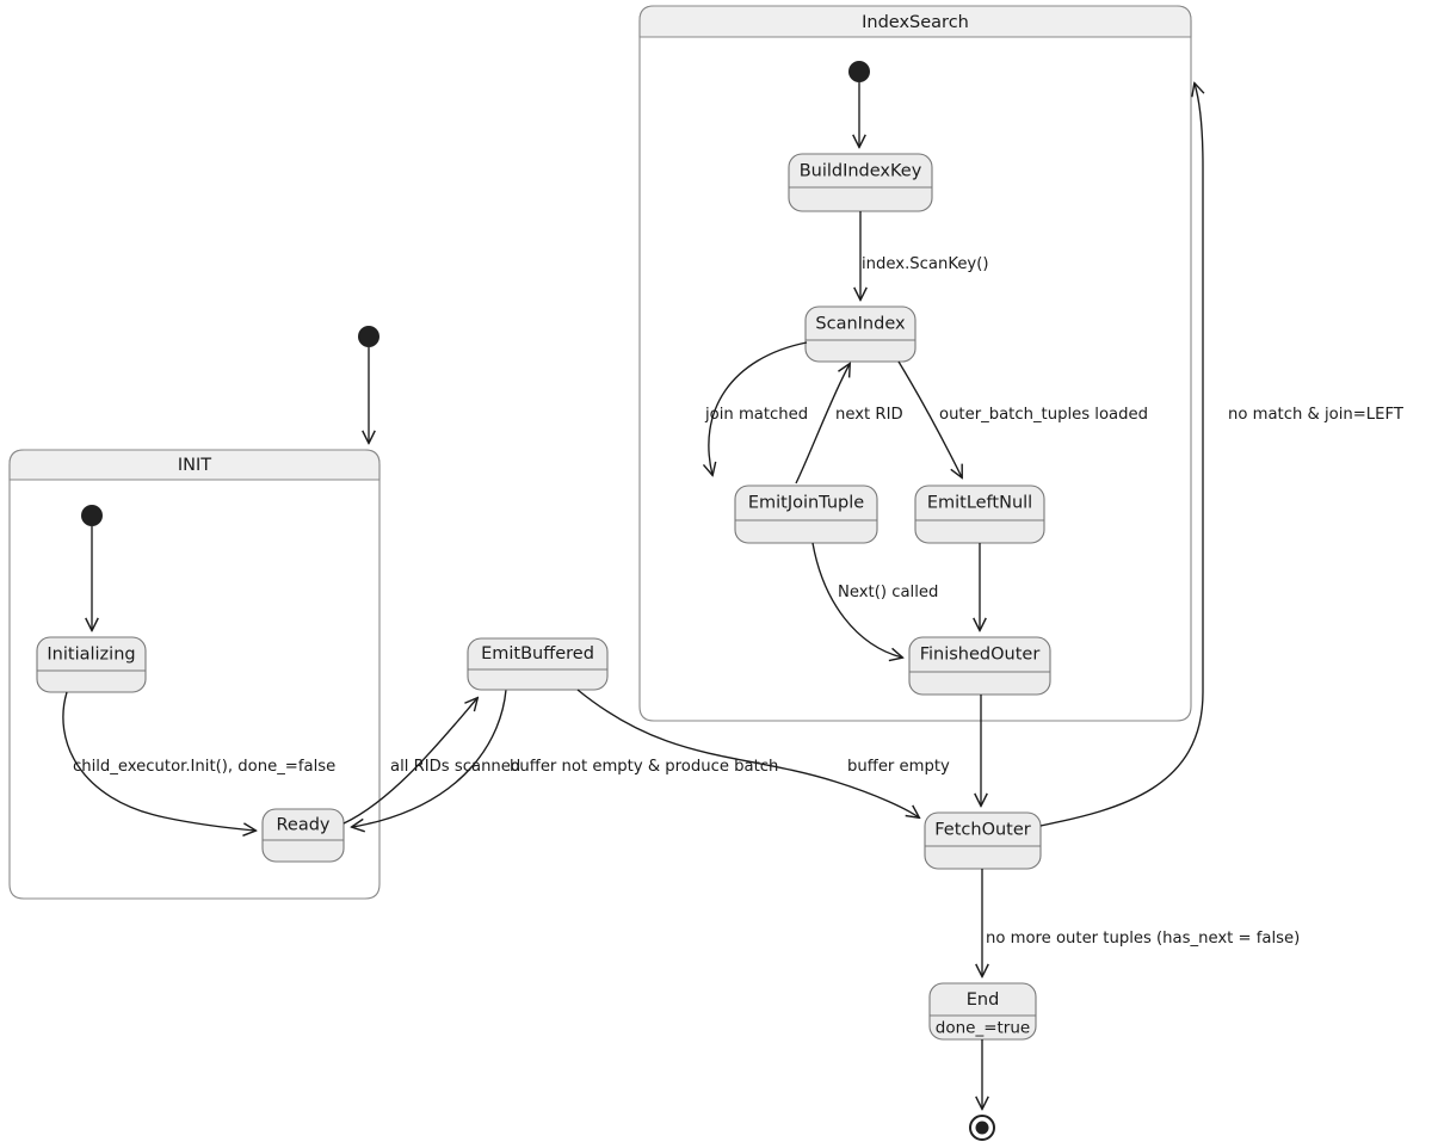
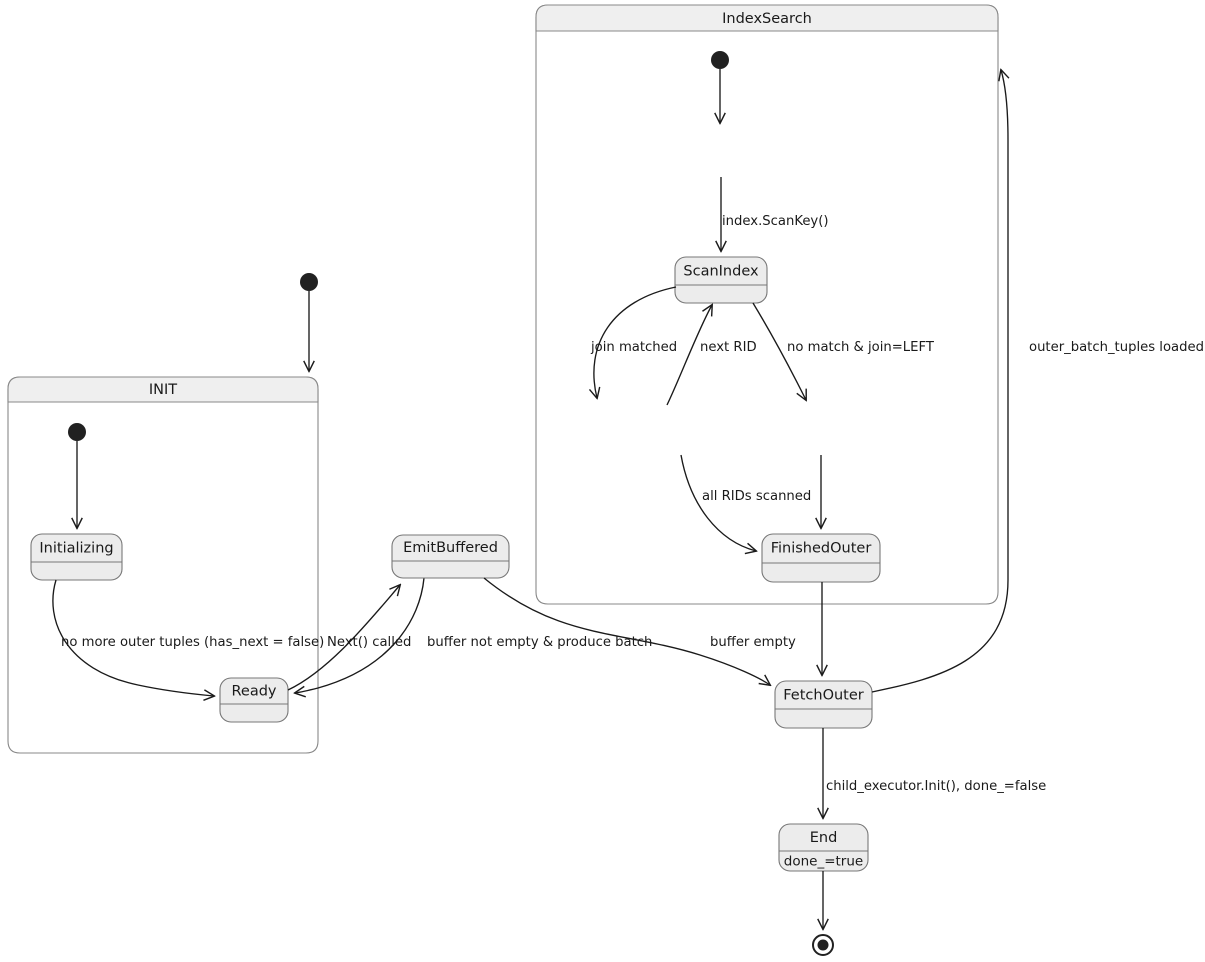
  IndexSearch
  INIT
- BuildIndexKey
  index.ScanKey()
  ScanIndex
  join matched
  next RID
- outer_batch_tuples loaded
+ no match & join=LEFT
- EmitJoinTuple
- EmitLeftNull
- Next() called
+ all RIDs scanned
  FinishedOuter
  Initializing
- child_executor.Init(), done_=false
+ no more outer tuples (has_next = false)
  Ready
- all RIDs scanned
+ Next() called
  buffer not empty & produce batc
  EmitBuffered
  buffer empty
  FetchOuter
- no match & join=LEFT
+ outer_batch_tuples loaded
- no more outer tuples (has_next = false)
+ child_executor.Init(), done_=false
  End
  done_=true
